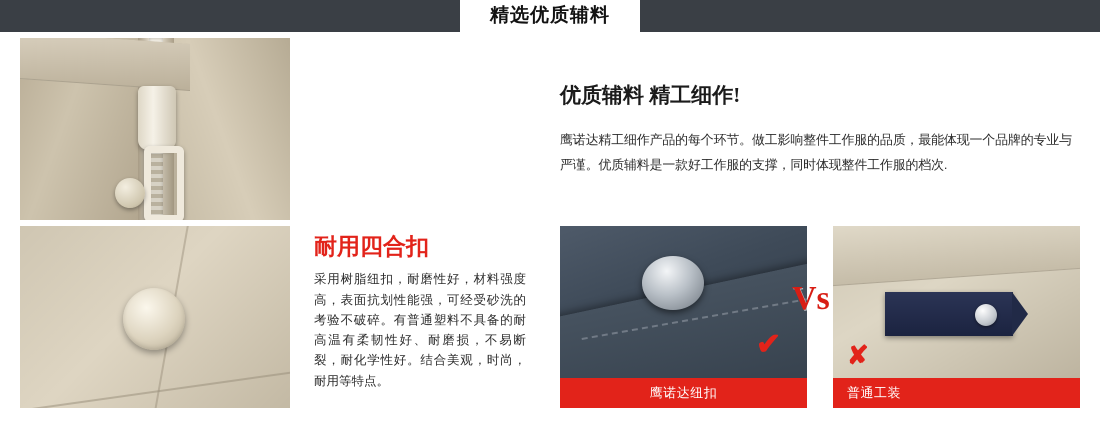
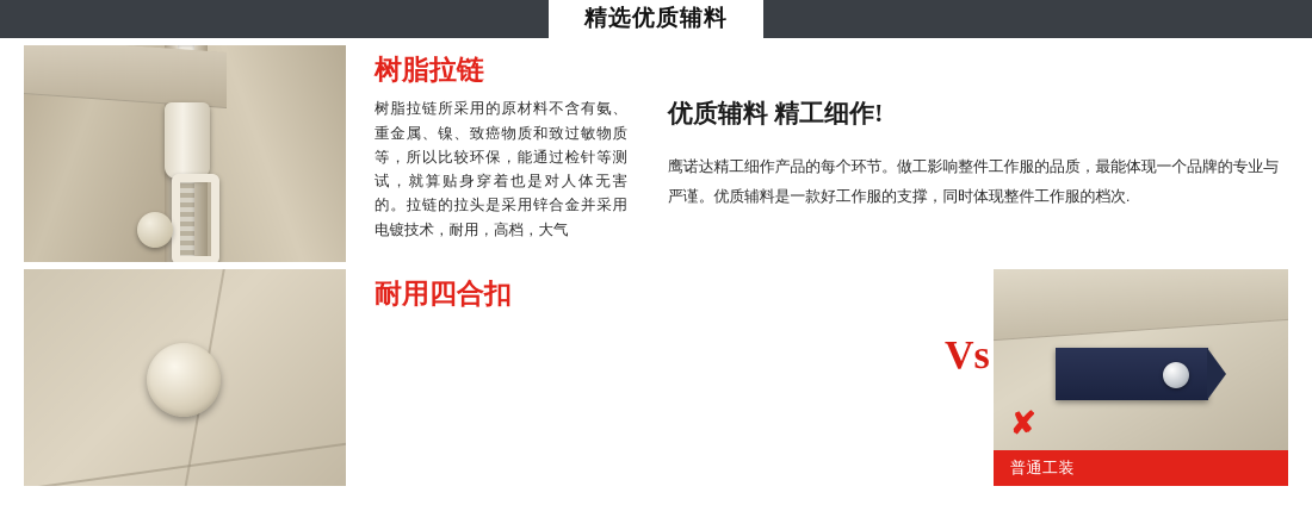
  精选优质辅料
+ 树脂拉链
+ 树脂拉链所采用的原材料不含有氨、重金属、镍、致癌物质和致过敏物质等，所以比较环保，能通过检针等测试，就算贴身穿着也是对人体无害的。拉链的拉头是采用锌合金并采用电镀技术，耐用，高档，大气
  优质辅料 精工细作!
  鹰诺达精工细作产品的每个环节。做工影响整件工作服的品质，最能体现一个品牌的专业与严谨。优质辅料是一款好工作服的支撑，同时体现整件工作服的档次.
  耐用四合扣
- 采用树脂纽扣，耐磨性好，材料强度高，表面抗划性能强，可经受砂洗的考验不破碎。有普通塑料不具备的耐高温有柔韧性好、耐磨损，不易断裂，耐化学性好。结合美观，时尚，耐用等特点。
- ✔
- 鹰诺达纽扣
  ✘
  普通工装
  Vs
